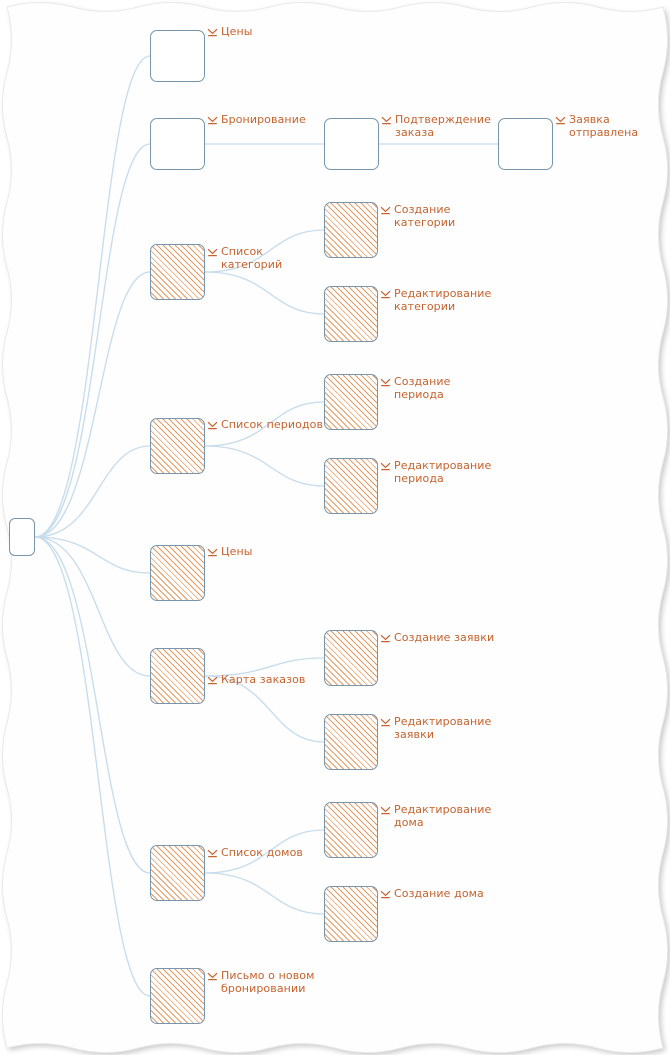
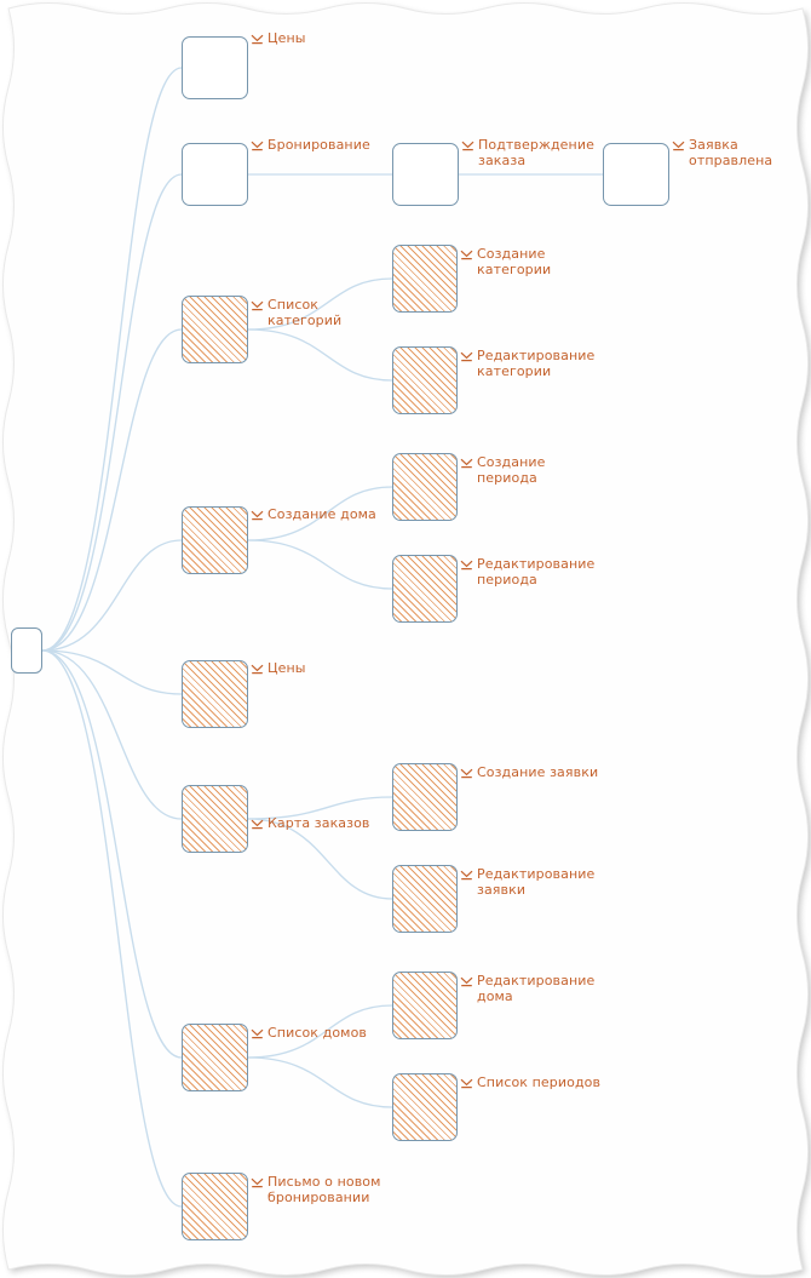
  Цены
  Бронирование
  Подтверждение
  заказа
  Заявка
  отправлена
  Список
  категорий
  Создание
  категории
  Редактирование
  категории
- Список периодов
+ Создание дома
  Создание
  периода
  Редактирование
  периода
  Цены
  Карта заказов
  Создание заявки
  Редактирование
  заявки
  Список домов
  Редактирование
  дома
- Создание дома
+ Список периодов
  Письмо о новом
  бронировании
